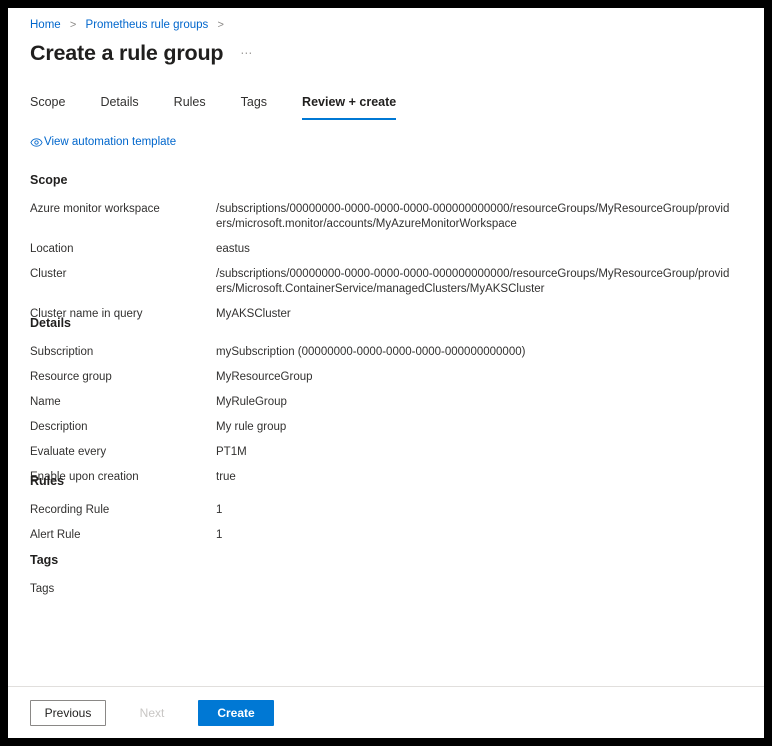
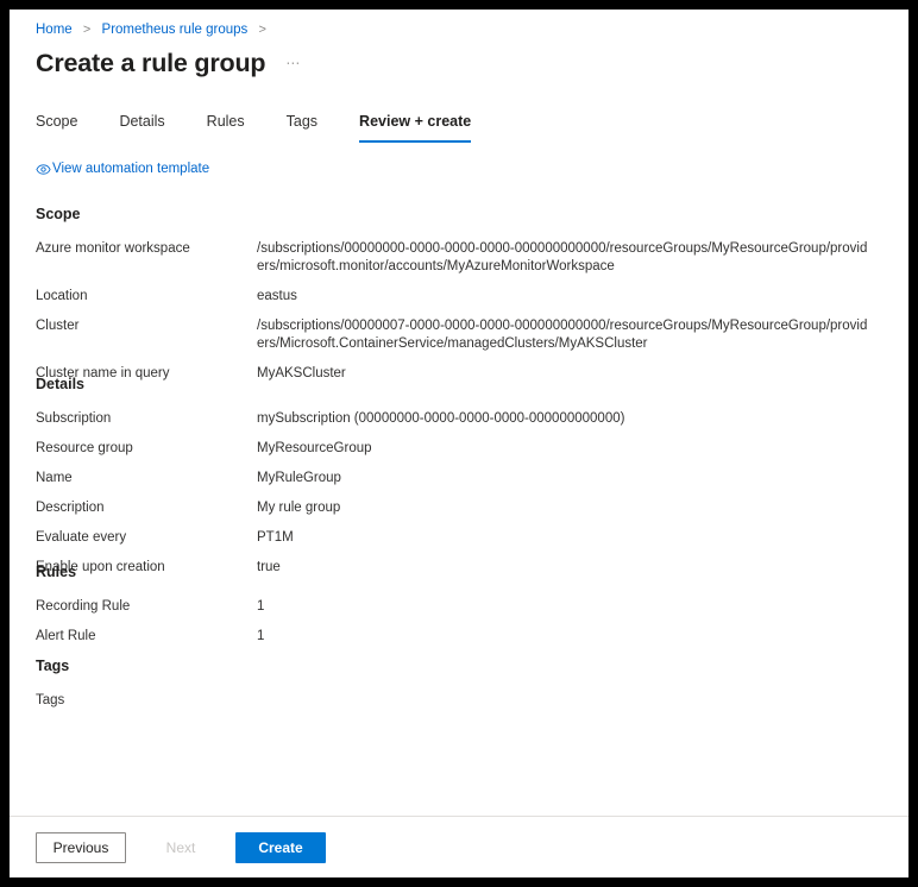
  Home > Prometheus rule groups >
  Create a rule group
  ⋯
  Scope
  Details
  Rules
  Tags
  Review + create
  View automation template
  Scope
  Azure monitor workspace
  /subscriptions/00000000-0000-0000-0000-000000000000/resourceGroups/MyResourceGroup/providers/microsoft.monitor/accounts/MyAzureMonitorWorkspace
  Location
  eastus
  Cluster
- /subscriptions/00000000-0000-0000-0000-000000000000/resourceGroups/MyResourceGroup/providers/Microsoft.ContainerService/managedClusters/MyAKSCluster
+ /subscriptions/00000007-0000-0000-0000-000000000000/resourceGroups/MyResourceGroup/providers/Microsoft.ContainerService/managedClusters/MyAKSCluster
  Cluster name in query
  MyAKSCluster
  Details
  Subscription
  mySubscription (00000000-0000-0000-0000-000000000000)
  Resource group
  MyResourceGroup
  Name
  MyRuleGroup
  Description
  My rule group
  Evaluate every
  PT1M
  Enable upon creation
  true
  Rules
  Recording Rule
  1
  Alert Rule
  1
  Tags
  Tags
  Previous
  Next
  Create
